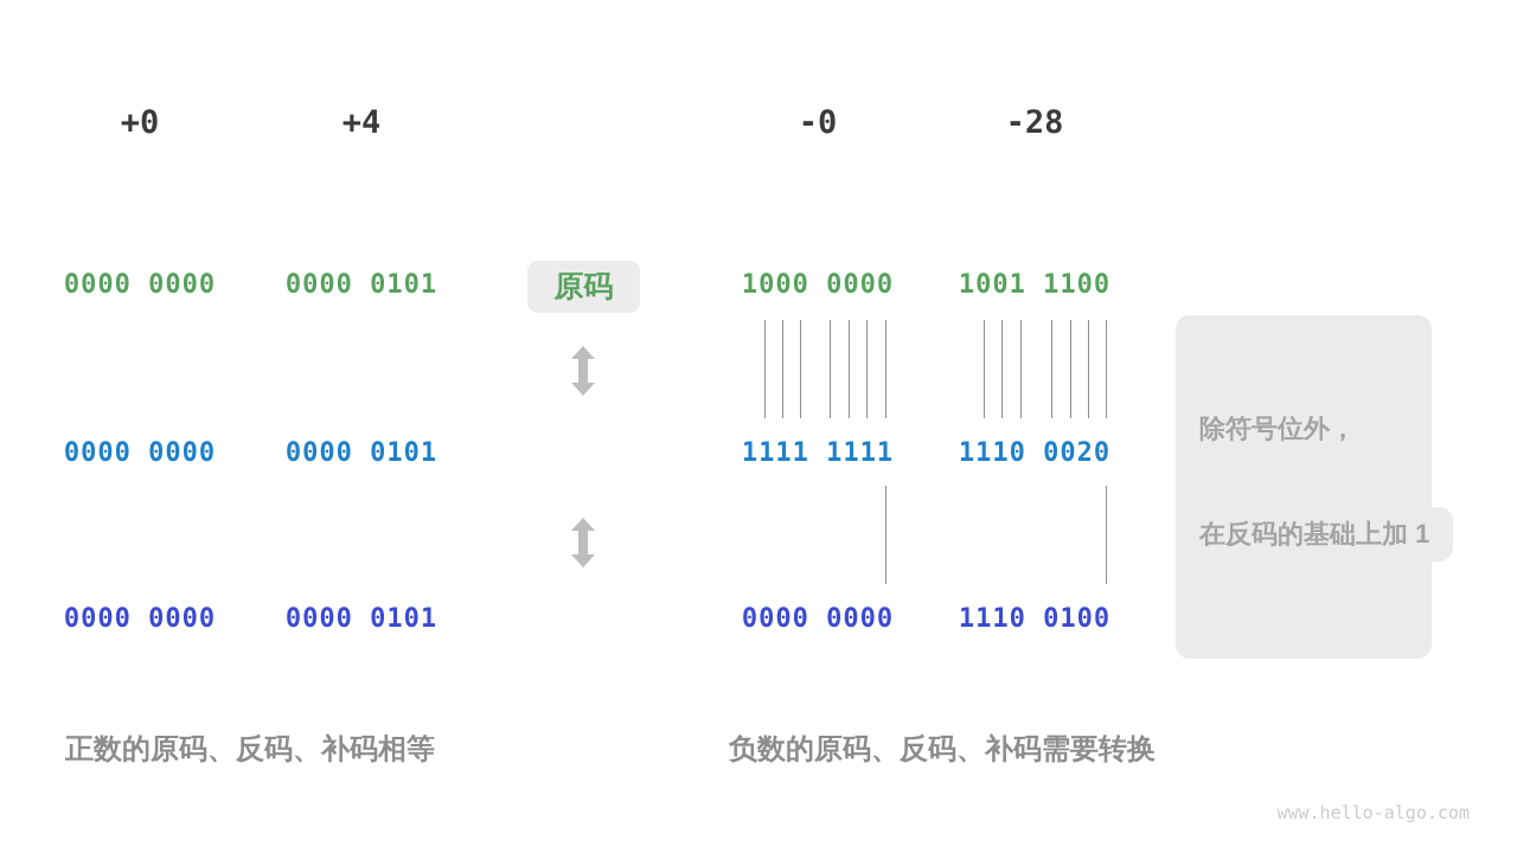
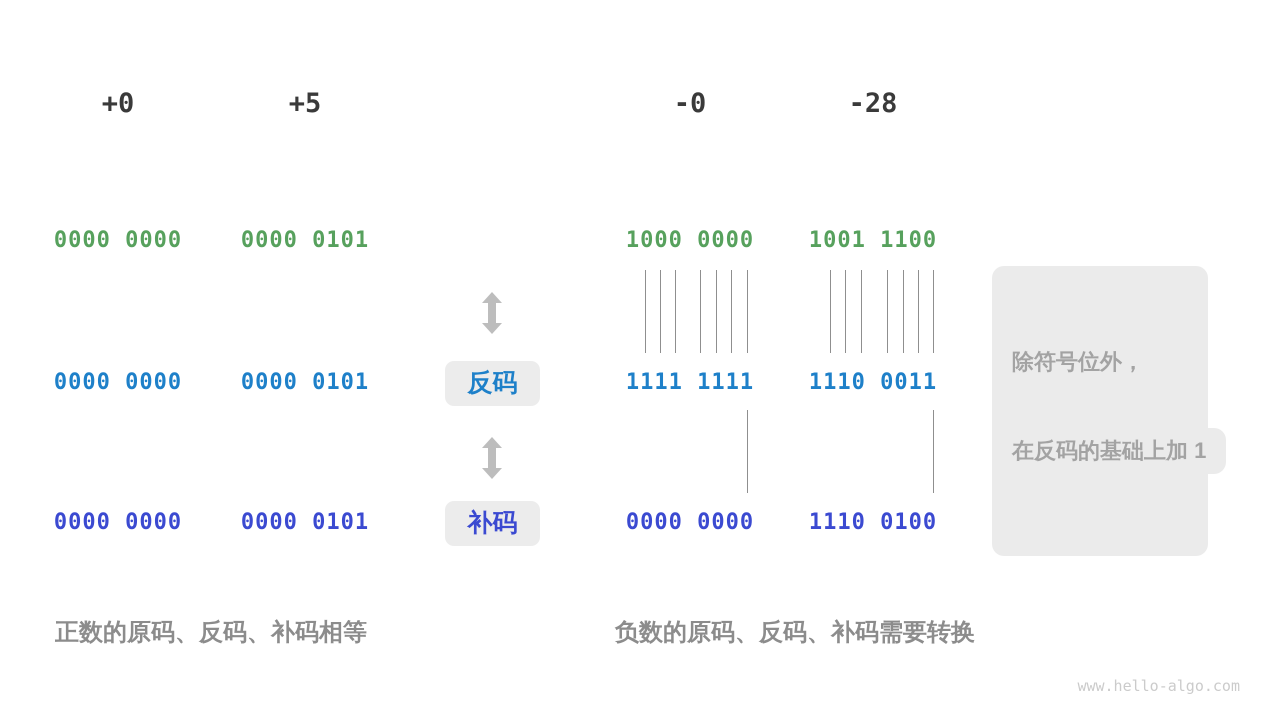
  +0
- +4
+ +5
  -0
  -28
  0000 0000
  0000 0101
- 原码
  1000 0000
  1001 1100
  0000 0000
  0000 0101
+ 反码
  1111 1111
- 1110 0020
+ 1110 0011
  0000 0000
  0000 0101
+ 补码
  0000 0000
  1110 0100
  除符号位外，
  在反码的基础上加 1
  正数的原码、反码、补码相等
  负数的原码、反码、补码需要转换
  www.hello-algo.com
